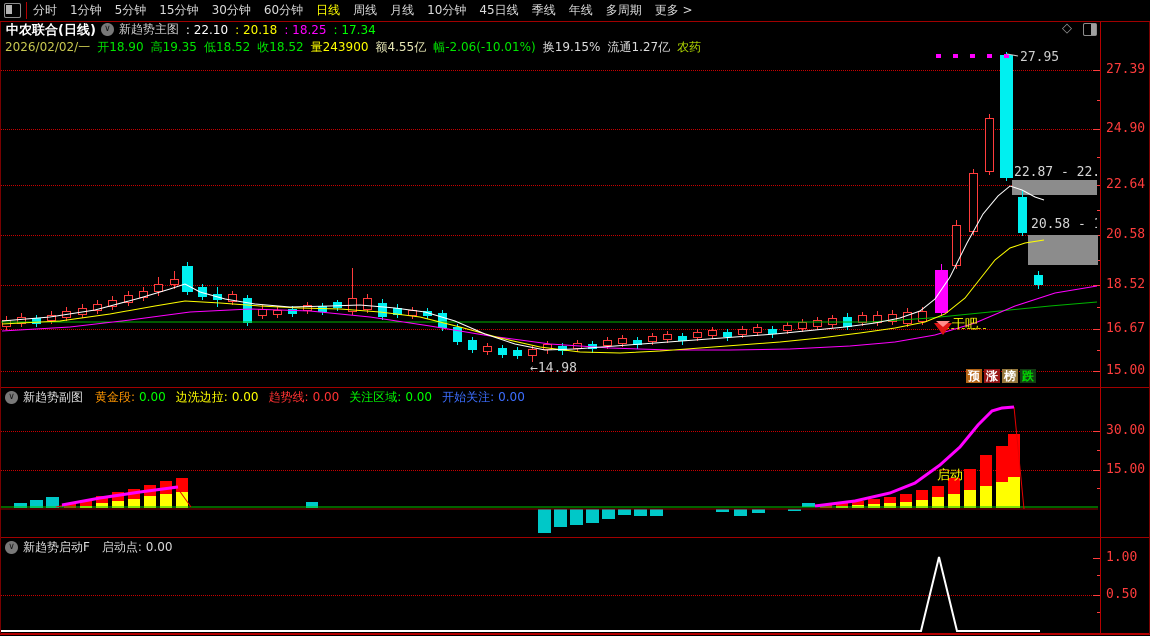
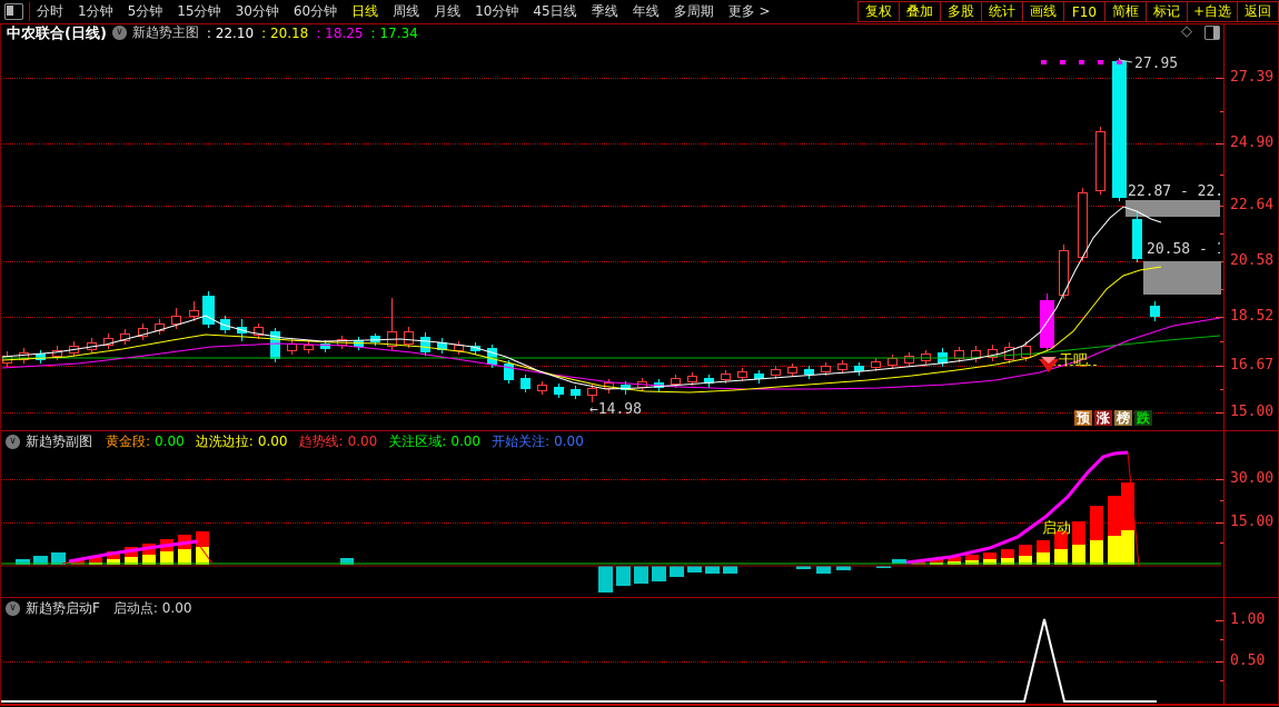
  分时
  1分钟
  5分钟
  15分钟
  30分钟
  60分钟
  日线
  周线
  月线
  10分钟
  45日线
  季线
  年线
  多周期
  更多 >
+ 复权
+ 叠加
+ 多股
+ 统计
+ 画线
+ F10
+ 简框
+ 标记
+ +自选
+ 返回
  中农联合(日线)
  ∨
  新趋势主图
  : 22.10 : 20.18 : 18.25 : 17.34
  ◇
- 2026/02/02/一 开18.90 高19.35 低18.52 收18.52 量243900 额4.55亿 幅-2.06(-10.01%) 换19.15% 流通1.27亿 农药
  ∨
  新趋势副图
  黄金段: 0.00 边洗边拉: 0.00 趋势线: 0.00 关注区域: 0.00 开始关注: 0.00
  ∨
  新趋势启动F
  启动点: 0.00
  27.39
  24.90
  22.64
  20.58
  18.52
  16.67
  15.00
  30.00
  15.00
  1.00
  0.50
  22.87 - 22.
  27.95
  ←14.98
  干吧
  启动
  预
  涨
  榜
  跌
